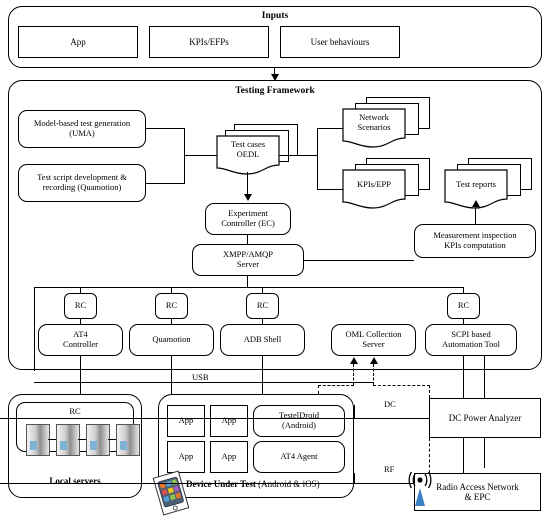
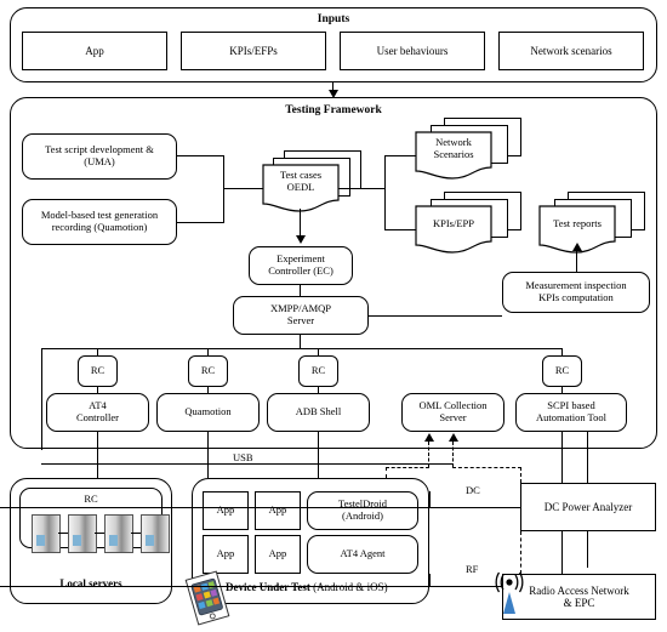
  Inputs
  App
  KPIs/EFPs
  User behaviours
+ Network scenarios
  Testing Framework
- Model-based test generation
+ Test script development &
  (UMA)
- Test script development &
+ Model-based test generation
  recording (Quamotion)
  Test cases
  OEDL
  Network
  Scenarios
  KPIs/EPP
  Test reports
  Experiment
  Controller (EC)
  XMPP/AMQP
  Server
  Measurement inspection
  KPIs computation
  RC
  RC
  RC
  RC
  AT4
  Controller
  Quamotion
  ADB Shell
  OML Collection
  Server
  SCPI based
  Automation Tool
  USB
  RC
  Local servers
  App
  App
  App
  App
  TestelDroid
  (Android)
  AT4 Agent
  DC
  DC Power Analyzer
  RF
  Radio Access Network
  & EPC
